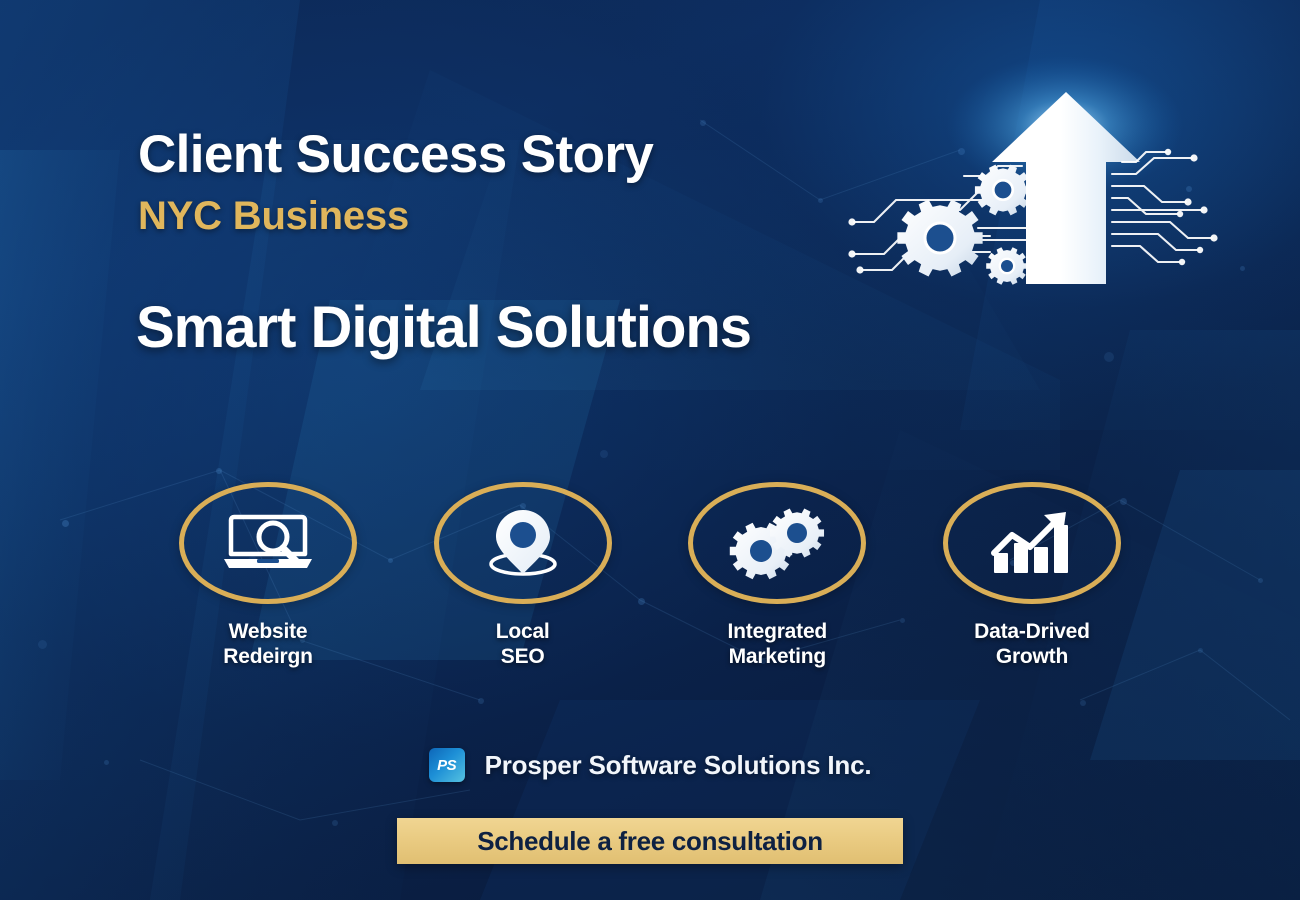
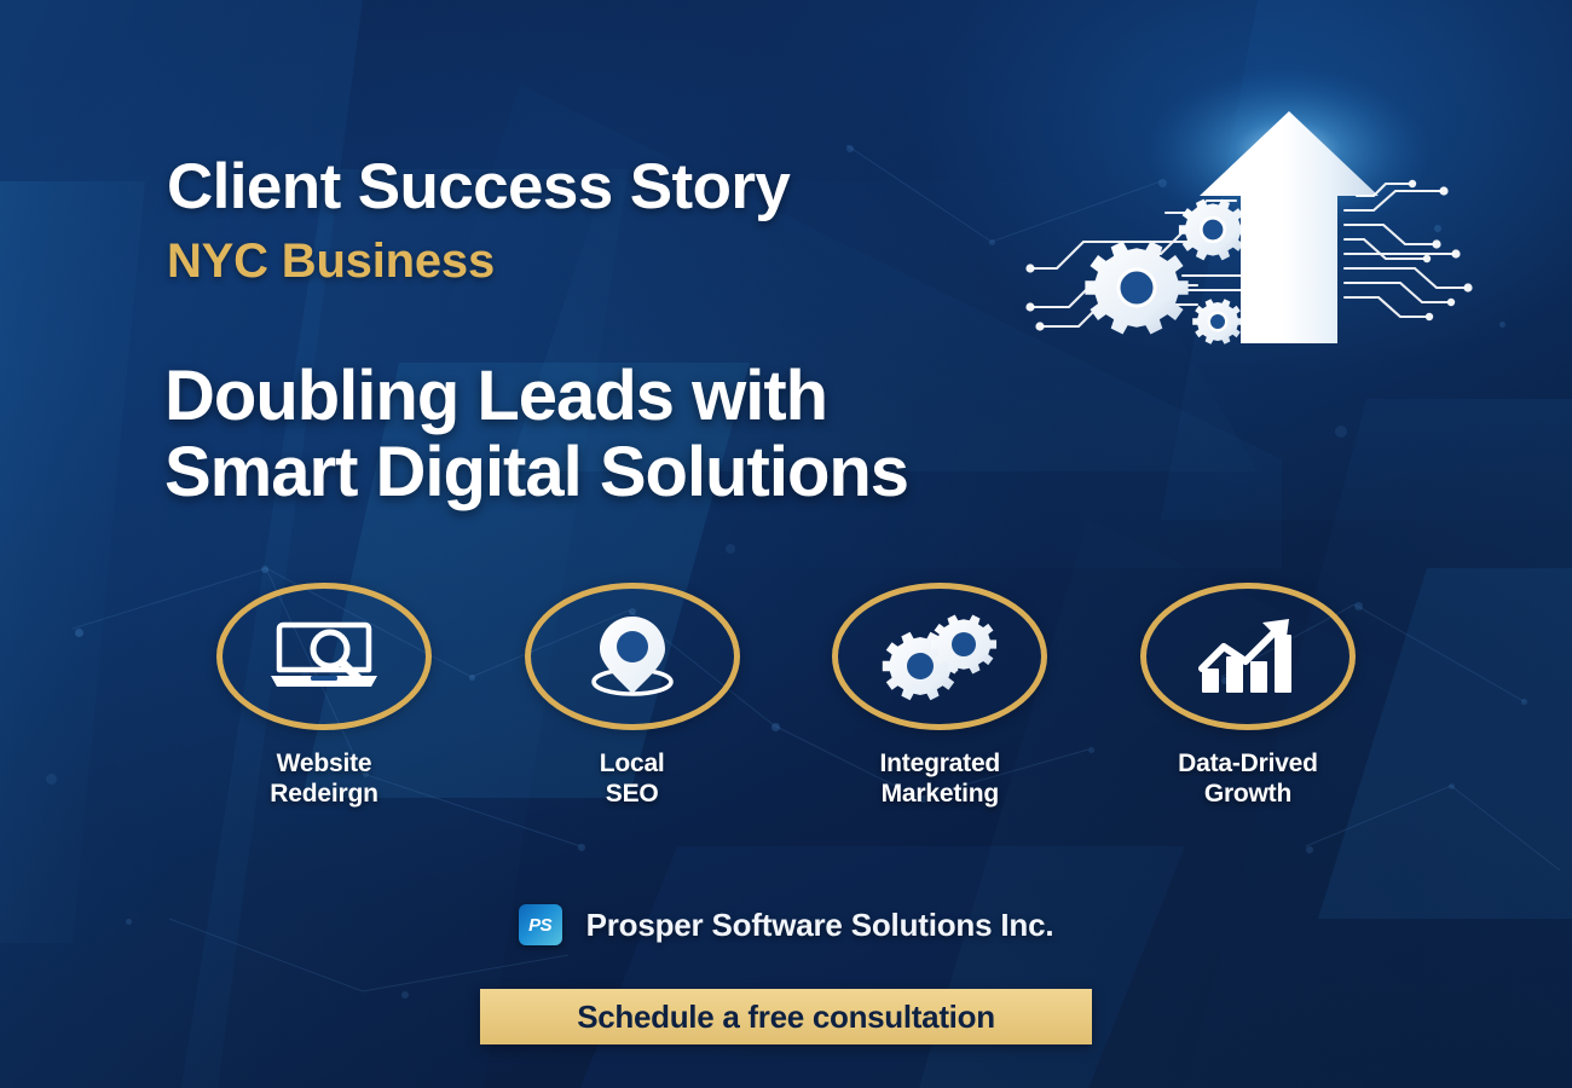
  Client Success Story
  NYC Business
+ Doubling Leads with
  Smart Digital Solutions
  Website
  Redeirgn
  Local
  SEO
  Integrated
  Marketing
  Data-Drived
  Growth
  PS
  Prosper Software Solutions Inc.
  Schedule a free consultation
